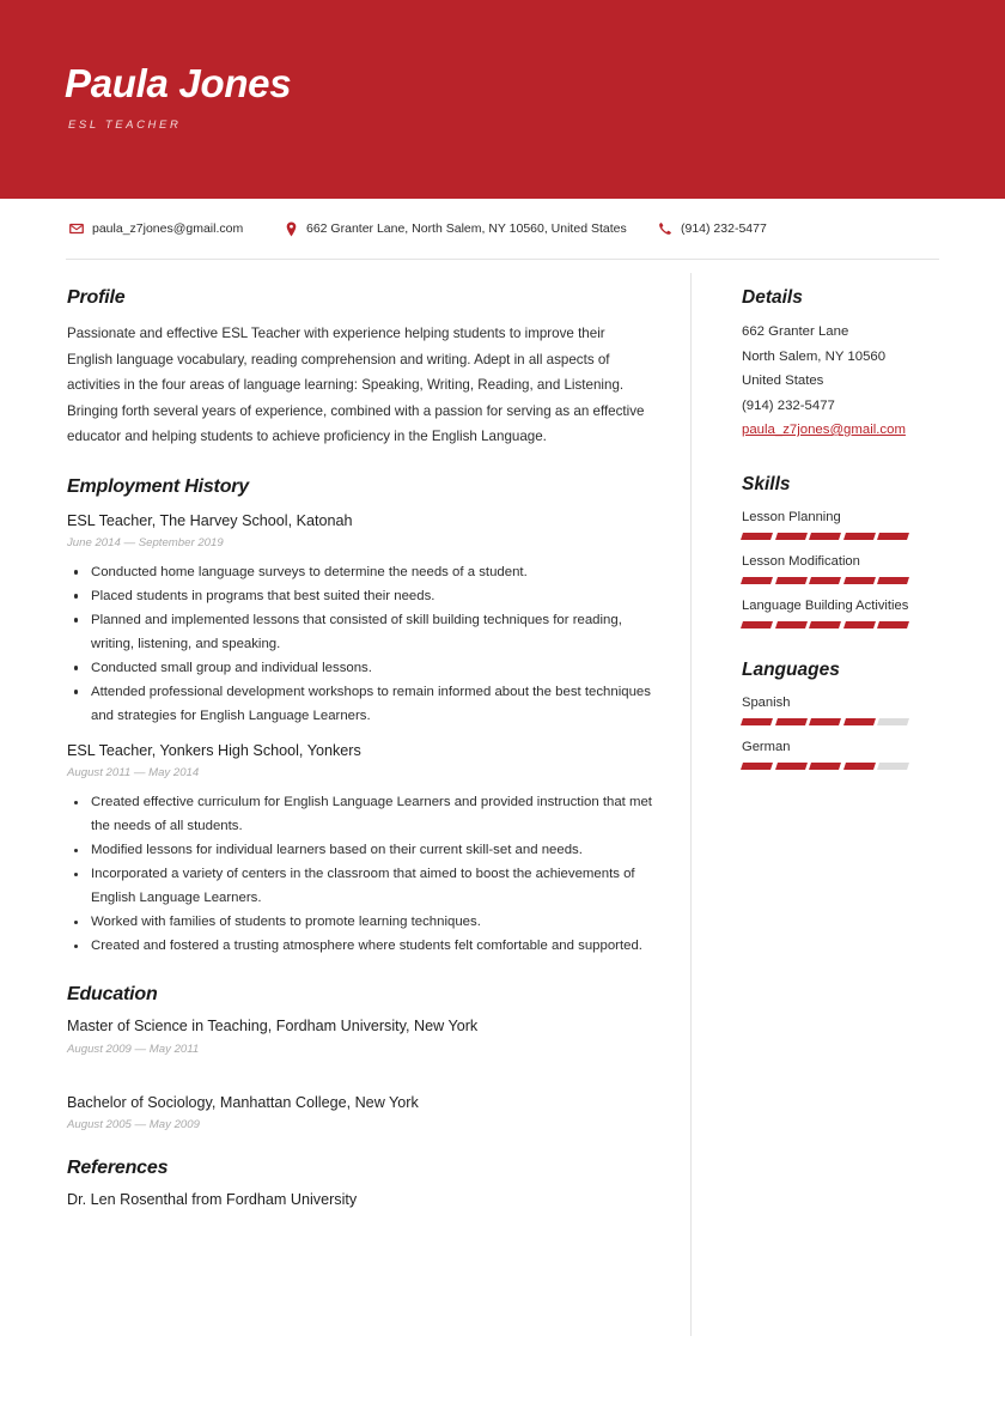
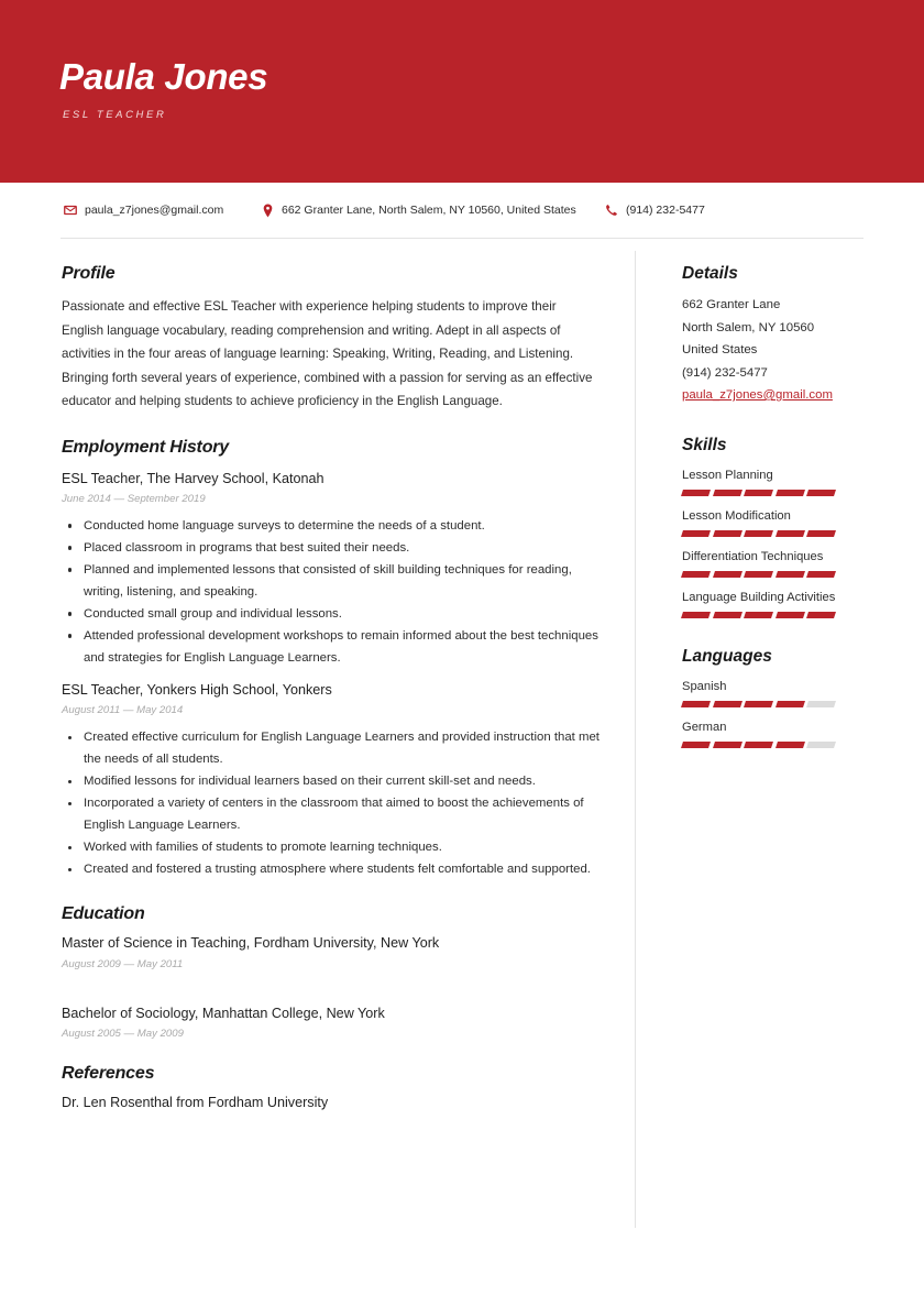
  Paula Jones
  ESL TEACHER
  paula_z7jones@gmail.com
  662 Granter Lane, North Salem, NY 10560, United States
  (914) 232-5477
  Profile
  Passionate and effective ESL Teacher with experience helping students to improve their English language vocabulary, reading comprehension and writing. Adept in all aspects of activities in the four areas of language learning: Speaking, Writing, Reading, and Listening. Bringing forth several years of experience, combined with a passion for serving as an effective educator and helping students to achieve proficiency in the English Language.
  Employment History
  ESL Teacher, The Harvey School, Katonah
  June 2014 — September 2019
  Conducted home language surveys to determine the needs of a student.
- Placed students in programs that best suited their needs.
+ Placed classroom in programs that best suited their needs.
  Planned and implemented lessons that consisted of skill building techniques for reading, writing, listening, and speaking.
  Conducted small group and individual lessons.
  Attended professional development workshops to remain informed about the best techniques and strategies for English Language Learners.
  ESL Teacher, Yonkers High School, Yonkers
  August 2011 — May 2014
  Created effective curriculum for English Language Learners and provided instruction that met the needs of all students.
  Modified lessons for individual learners based on their current skill-set and needs.
  Incorporated a variety of centers in the classroom that aimed to boost the achievements of English Language Learners.
  Worked with families of students to promote learning techniques.
  Created and fostered a trusting atmosphere where students felt comfortable and supported.
  Education
  Master of Science in Teaching, Fordham University, New York
  August 2009 — May 2011
  Bachelor of Sociology, Manhattan College, New York
  August 2005 — May 2009
  References
  Dr. Len Rosenthal from Fordham University
  Details
  662 Granter Lane
  North Salem, NY 10560
  United States
  (914) 232-5477
  paula_z7jones@gmail.com
  Skills
  Lesson Planning
  Lesson Modification
+ Differentiation Techniques
  Language Building Activities
  Languages
  Spanish
  German
